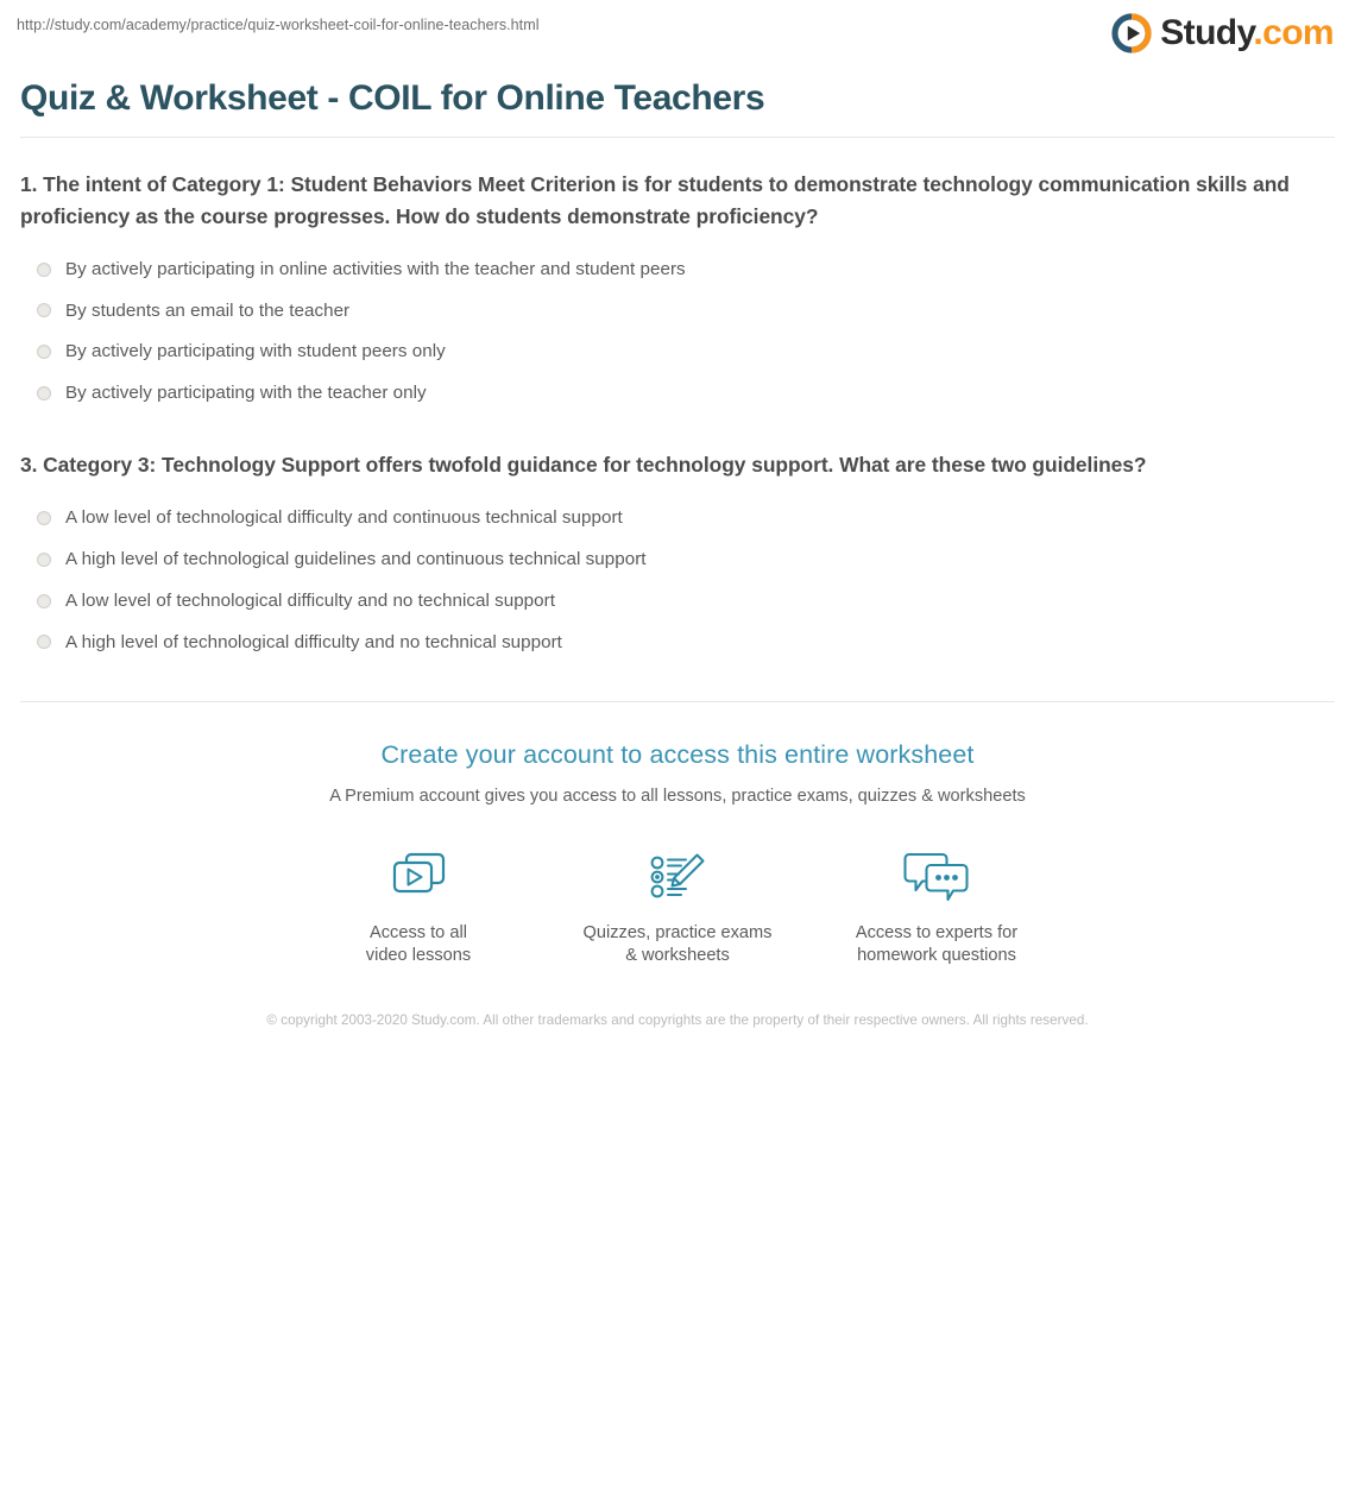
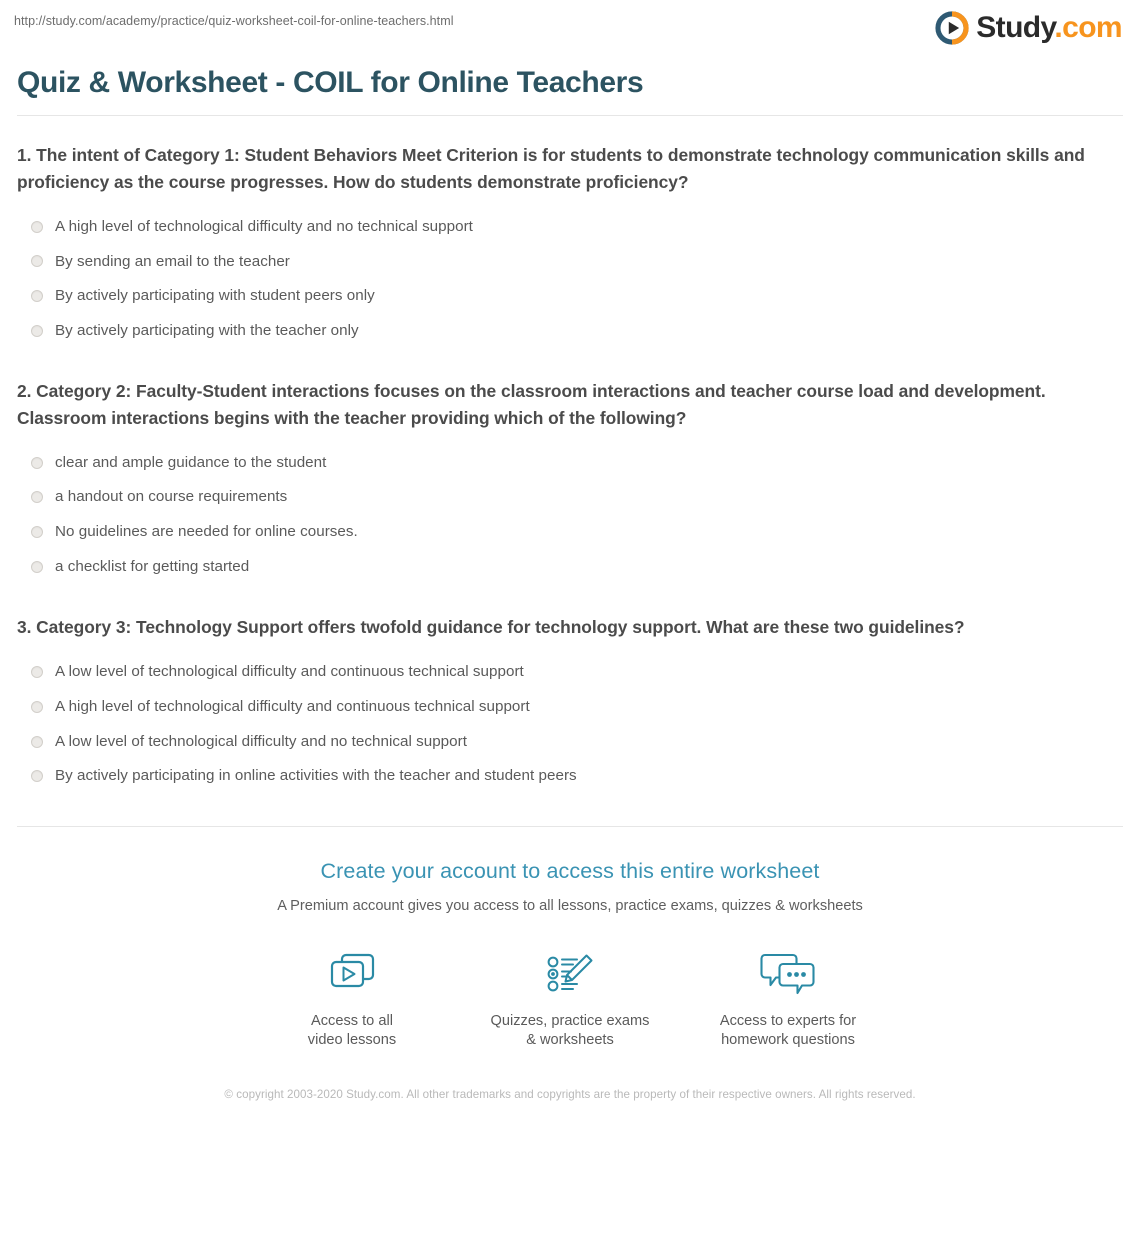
  http://study.com/academy/practice/quiz-worksheet-coil-for-online-teachers.html
  Study.com
  Quiz & Worksheet - COIL for Online Teachers
  1. The intent of Category 1: Student Behaviors Meet Criterion is for students to demonstrate technology communication skills and proficiency as the course progresses. How do students demonstrate proficiency?
- By actively participating in online activities with the teacher and student peers
+ A high level of technological difficulty and no technical support
- By students an email to the teacher
+ By sending an email to the teacher
  By actively participating with student peers only
  By actively participating with the teacher only
+ 2. Category 2: Faculty-Student interactions focuses on the classroom interactions and teacher course load and development. Classroom interactions begins with the teacher providing which of the following?
+ clear and ample guidance to the student
+ a handout on course requirements
+ No guidelines are needed for online courses.
+ a checklist for getting started
  3. Category 3: Technology Support offers twofold guidance for technology support. What are these two guidelines?
  A low level of technological difficulty and continuous technical support
- A high level of technological guidelines and continuous technical support
+ A high level of technological difficulty and continuous technical support
  A low level of technological difficulty and no technical support
- A high level of technological difficulty and no technical support
+ By actively participating in online activities with the teacher and student peers
  Create your account to access this entire worksheet
  A Premium account gives you access to all lessons, practice exams, quizzes & worksheets
  Access to all
  video lessons
  Quizzes, practice exams
  & worksheets
  Access to experts for
  homework questions
  © copyright 2003-2020 Study.com. All other trademarks and copyrights are the property of their respective owners. All rights reserved.
